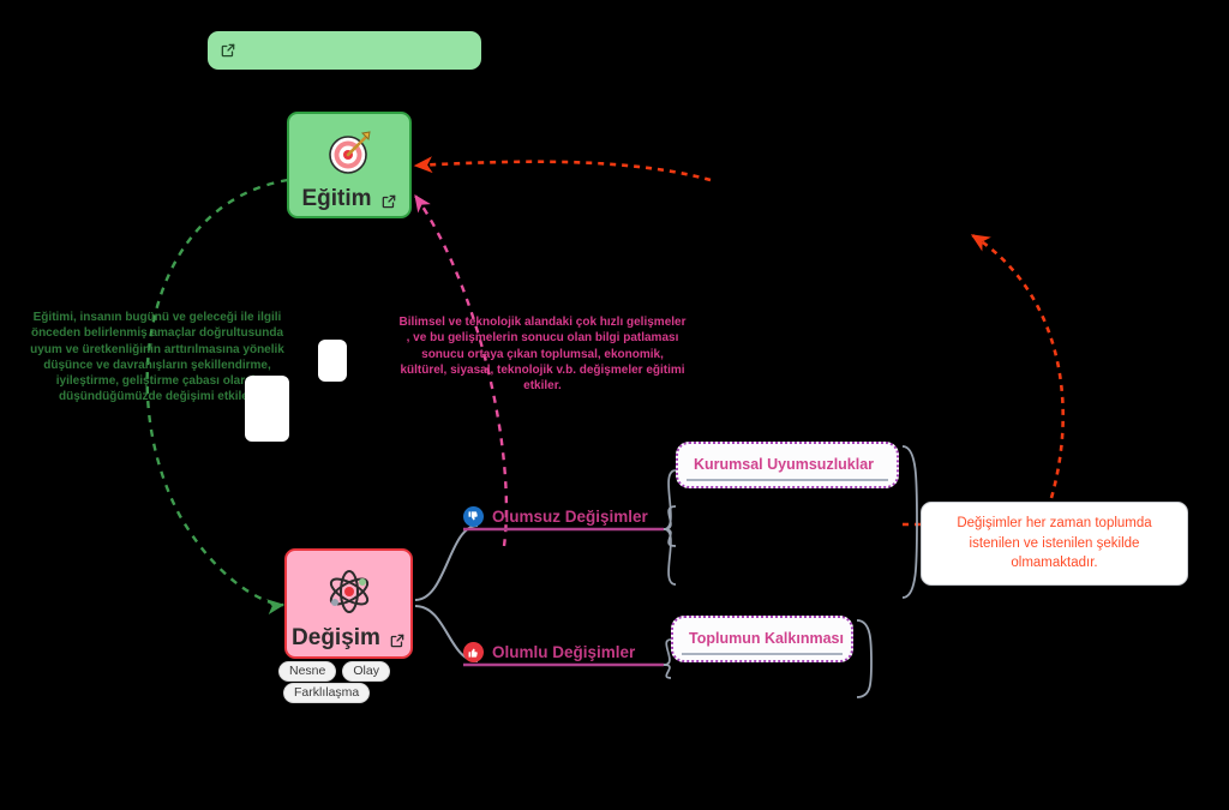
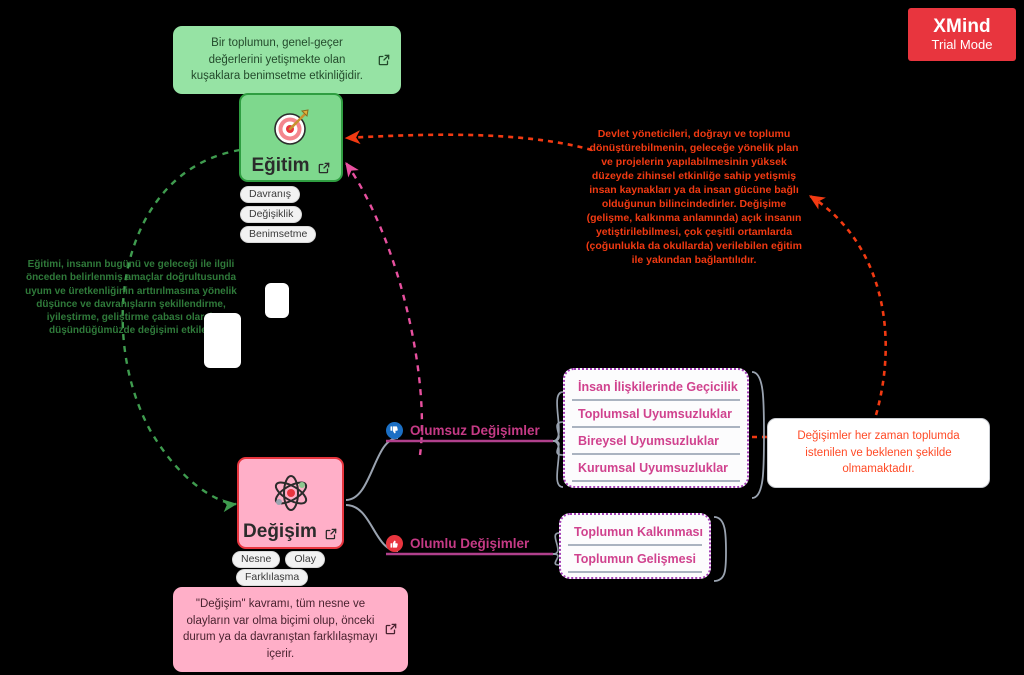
+ XMind
+ Trial Mode
+ Bir toplumun, genel-geçer değerlerini yetişmekte olan kuşaklara benimsetme etkinliğidir.
  Eğitim
+ Davranış
+ Değişiklik
+ Benimsetme
  Değişim
  Nesne
  Olay
  Farklılaşma
+ "Değişim" kavramı, tüm nesne ve olayların var olma biçimi olup, önceki durum ya da davranıştan farklılaşmayı içerir.
- Değişimler her zaman toplumda istenilen ve istenilen şekilde olmamaktadır.
+ Değişimler her zaman toplumda istenilen ve beklenen şekilde olmamaktadır.
+ Devlet yöneticileri, doğrayı ve toplumu dönüştürebilmenin, geleceğe yönelik plan ve projelerin yapılabilmesinin yüksek düzeyde zihinsel etkinliğe sahip yetişmiş insan kaynakları ya da insan gücüne bağlı olduğunun bilincindedirler. Değişime (gelişme, kalkınma anlamında) açık insanın yetiştirilebilmesi, çok çeşitli ortamlarda (çoğunlukla da okullarda) verilebilen eğitim ile yakından bağlantılıdır.
  Eğitimi, insanın bugünü ve geleceği ile ilgili önceden belirlenmiş amaçlar doğrultusunda uyum ve üretkenliğinin arttırılmasına yönelik düşünce ve davranışların şekillendirme, iyileştirme, geliştirme çabası olar düşündüğümüzde değişimi etkil
- Bilimsel ve teknolojik alandaki çok hızlı gelişmeler , ve bu gelişmelerin sonucu olan bilgi patlaması sonucu ortaya çıkan toplumsal, ekonomik, kültürel, siyasal, teknolojik v.b. değişmeler eğitimi etkiler.
  Olumsuz Değişimler
  Olumlu Değişimler
+ İnsan İlişkilerinde Geçicilik
+ Toplumsal Uyumsuzluklar
+ Bireysel Uyumsuzluklar
  Kurumsal Uyumsuzluklar
  Toplumun Kalkınması
+ Toplumun Gelişmesi
